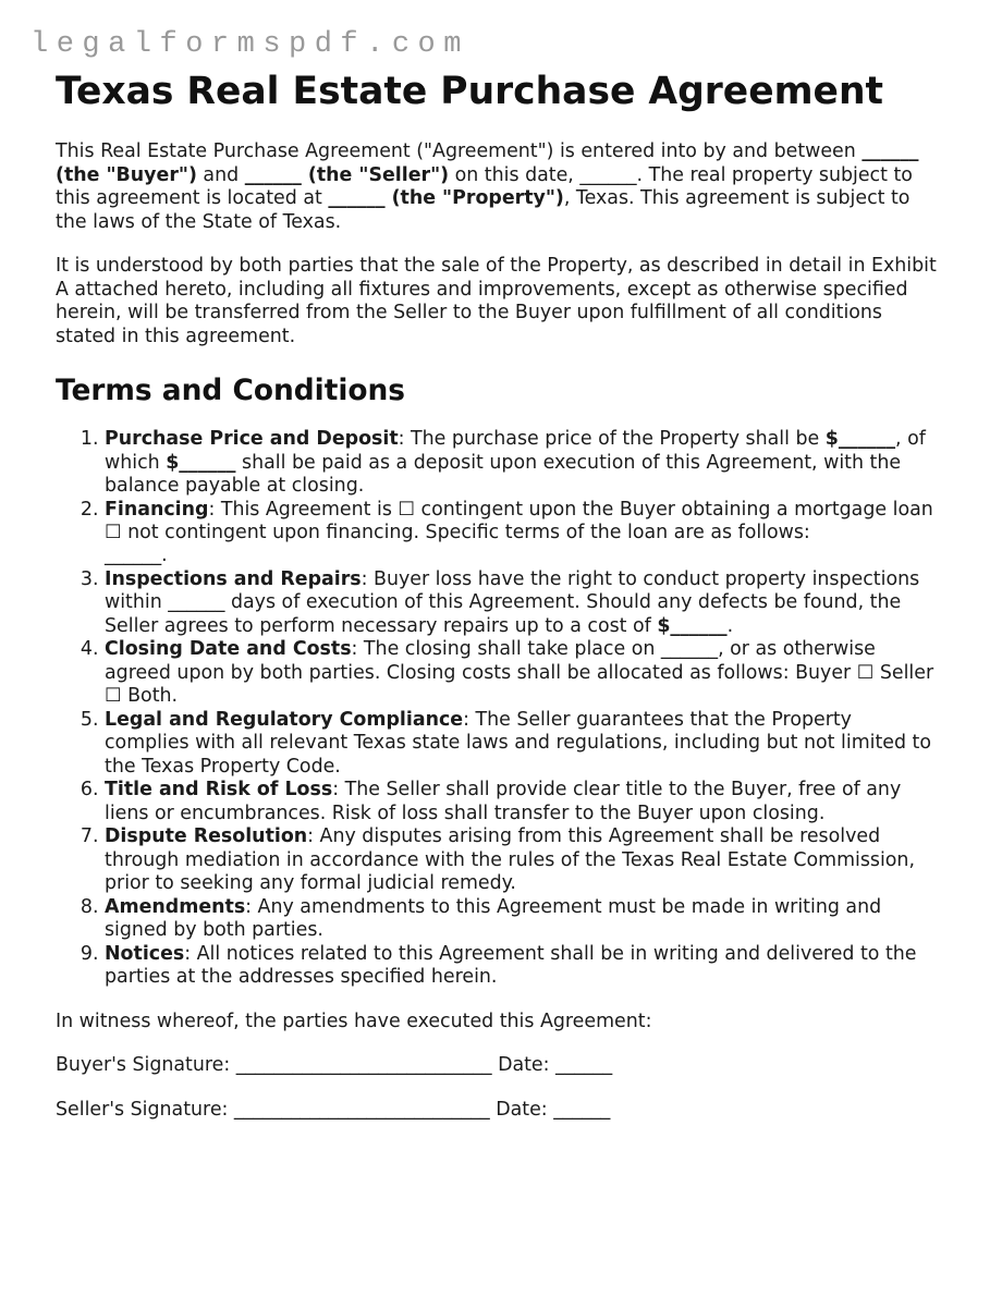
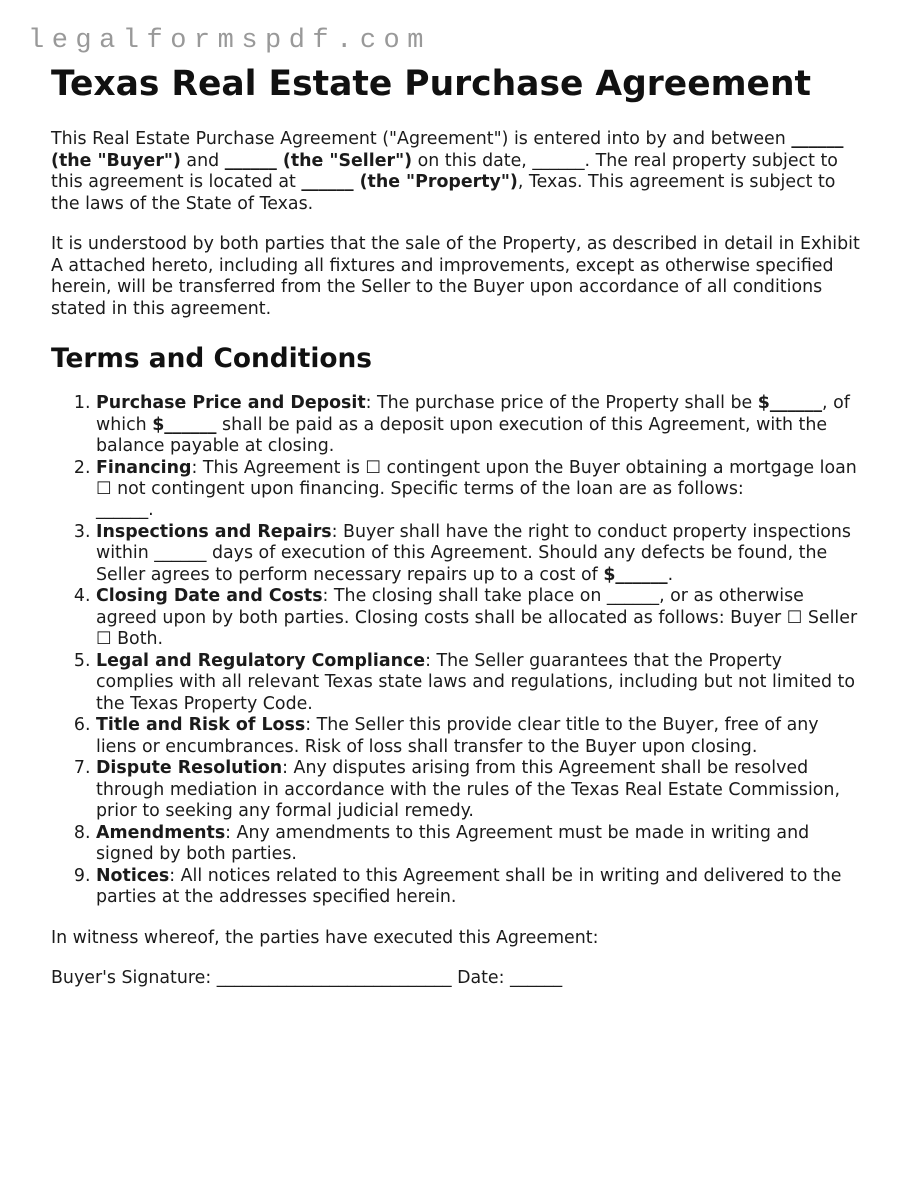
  legalformspdf.com
  Texas Real Estate Purchase Agreement
  This Real Estate Purchase Agreement ("Agreement") is entered into by and between ______ (the "Buyer") and ______ (the "Seller") on this date, ______. The real property subject to this agreement is located at ______ (the "Property"), Texas. This agreement is subject to the laws of the State of Texas.
- It is understood by both parties that the sale of the Property, as described in detail in Exhibit A attached hereto, including all fixtures and improvements, except as otherwise specified herein, will be transferred from the Seller to the Buyer upon fulfillment of all conditions stated in this agreement.
+ It is understood by both parties that the sale of the Property, as described in detail in Exhibit A attached hereto, including all fixtures and improvements, except as otherwise specified herein, will be transferred from the Seller to the Buyer upon accordance of all conditions stated in this agreement.
  Terms and Conditions
  Purchase Price and Deposit: The purchase price of the Property shall be $______, of which $______ shall be paid as a deposit upon execution of this Agreement, with the balance payable at closing.
  Financing: This Agreement is ☐ contingent upon the Buyer obtaining a mortgage loan ☐ not contingent upon financing. Specific terms of the loan are as follows:
  ______.
- Inspections and Repairs: Buyer loss have the right to conduct property inspections within ______ days of execution of this Agreement. Should any defects be found, the Seller agrees to perform necessary repairs up to a cost of $______.
+ Inspections and Repairs: Buyer shall have the right to conduct property inspections within ______ days of execution of this Agreement. Should any defects be found, the Seller agrees to perform necessary repairs up to a cost of $______.
  Closing Date and Costs: The closing shall take place on ______, or as otherwise agreed upon by both parties. Closing costs shall be allocated as follows: Buyer ☐ Seller ☐ Both.
  Legal and Regulatory Compliance: The Seller guarantees that the Property complies with all relevant Texas state laws and regulations, including but not limited to the Texas Property Code.
- Title and Risk of Loss: The Seller shall provide clear title to the Buyer, free of any liens or encumbrances. Risk of loss shall transfer to the Buyer upon closing.
+ Title and Risk of Loss: The Seller this provide clear title to the Buyer, free of any liens or encumbrances. Risk of loss shall transfer to the Buyer upon closing.
  Dispute Resolution: Any disputes arising from this Agreement shall be resolved through mediation in accordance with the rules of the Texas Real Estate Commission, prior to seeking any formal judicial remedy.
  Amendments: Any amendments to this Agreement must be made in writing and signed by both parties.
  Notices: All notices related to this Agreement shall be in writing and delivered to the parties at the addresses specified herein.
  In witness whereof, the parties have executed this Agreement:
  Buyer's Signature: ___________________________ Date: ______
- Seller's Signature: ___________________________ Date: ______
